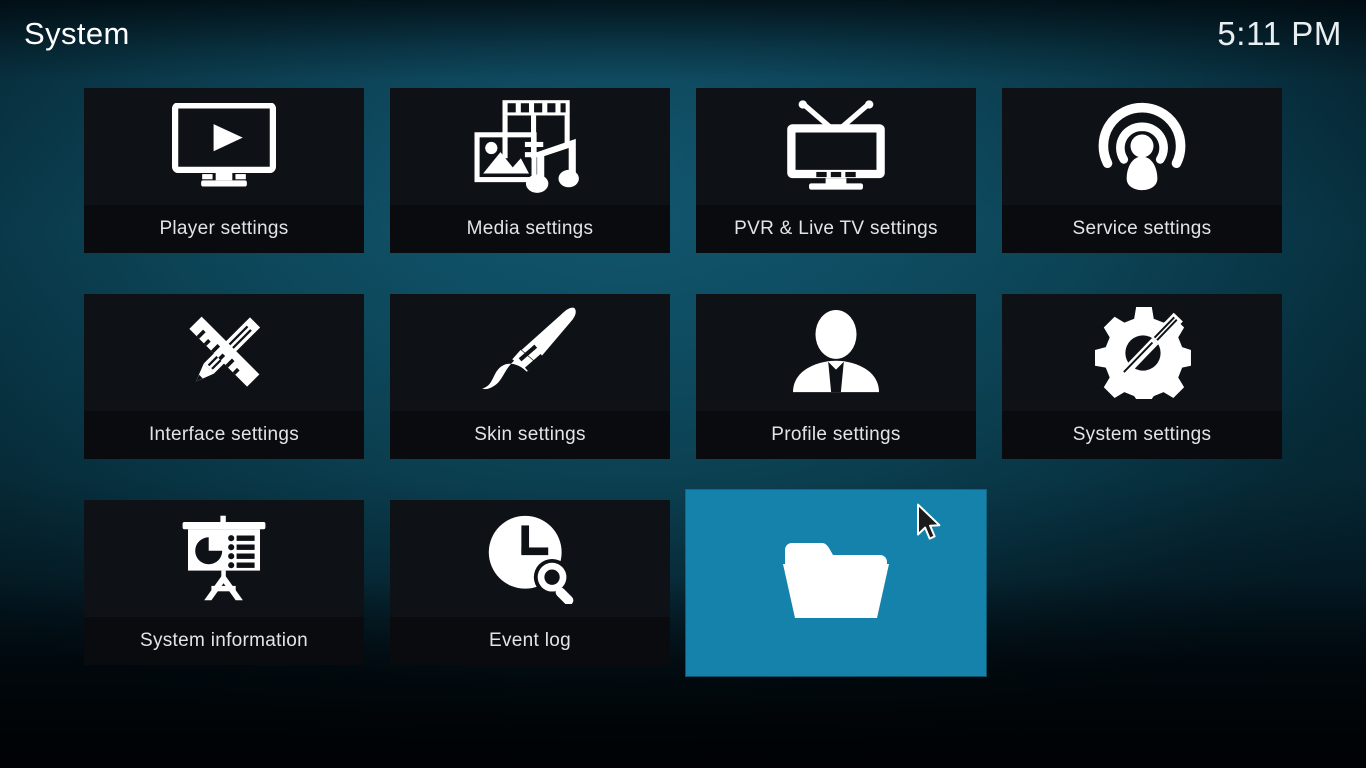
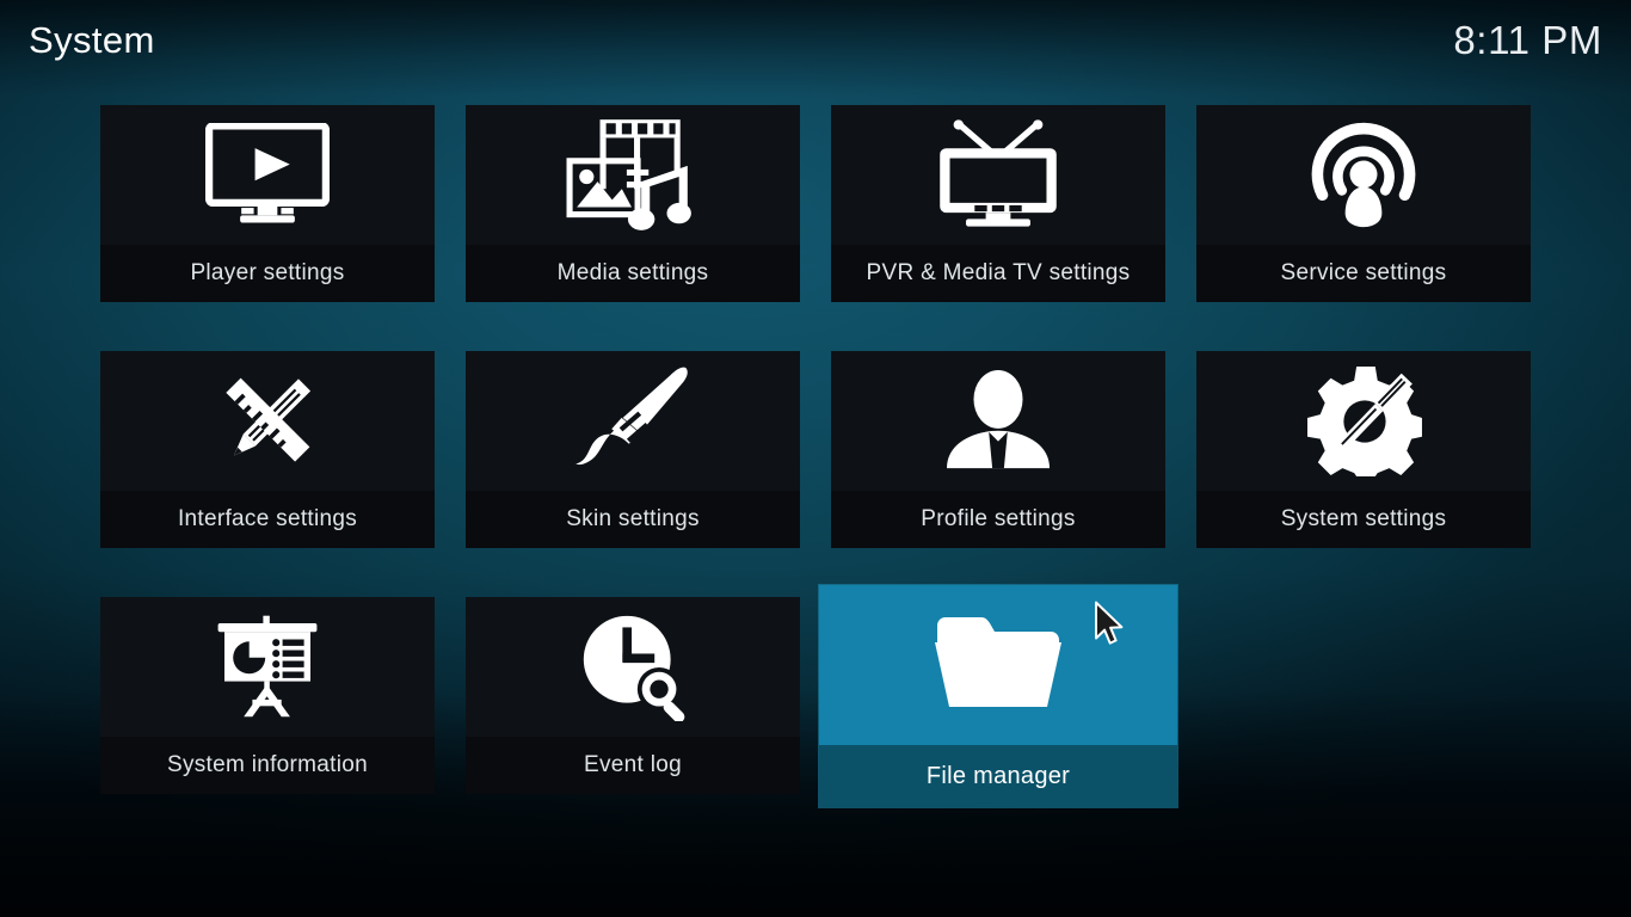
  System
- 5:11 PM
+ 8:11 PM
  Player settings
  Media settings
- PVR & Live TV settings
+ PVR & Media TV settings
  Service settings
  Interface settings
  Skin settings
  Profile settings
  System settings
  System information
  Event log
+ File manager
